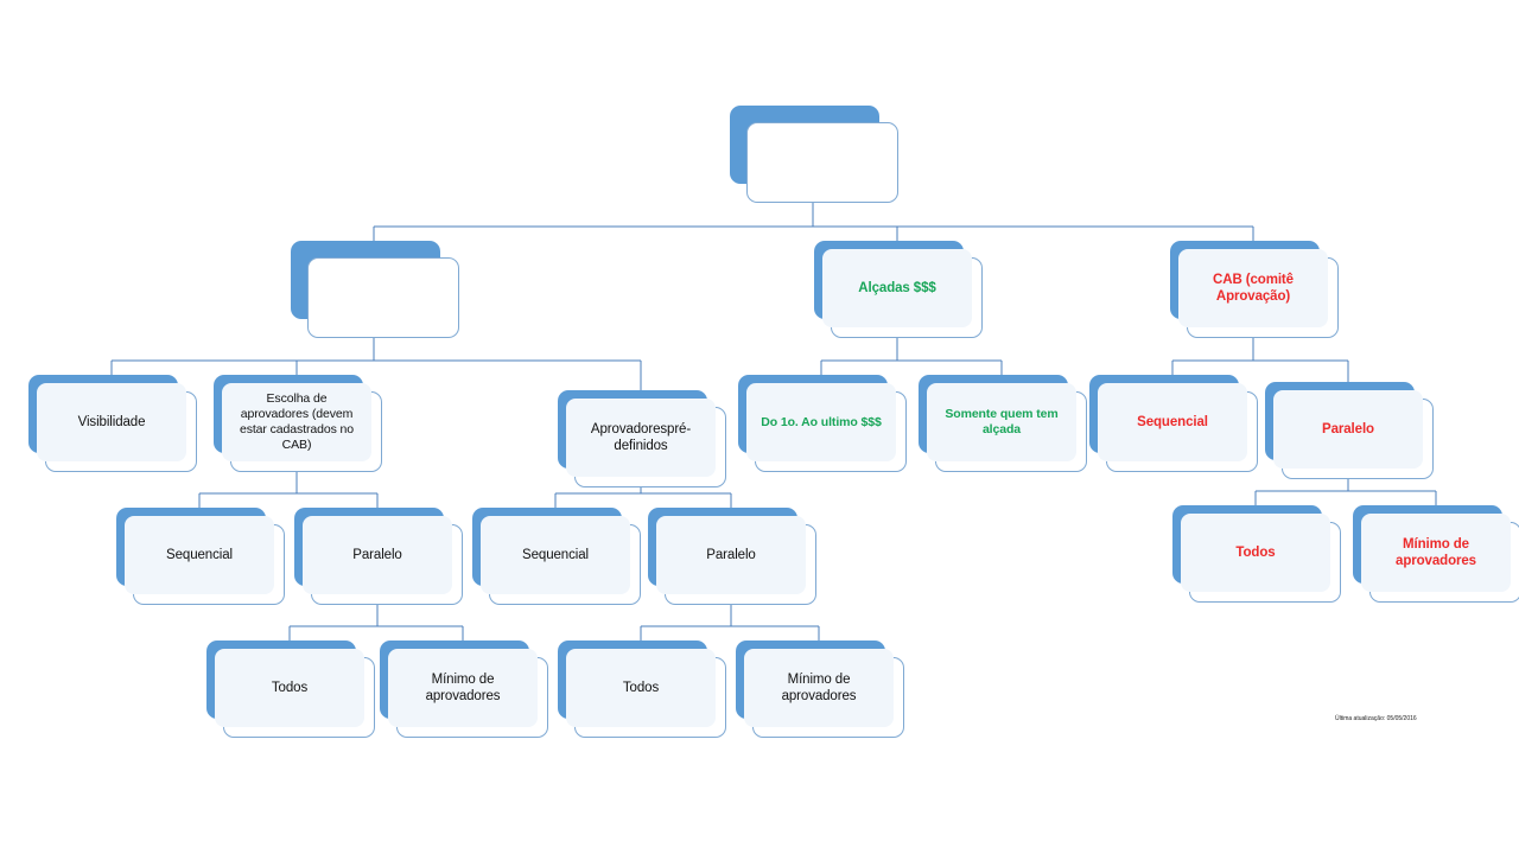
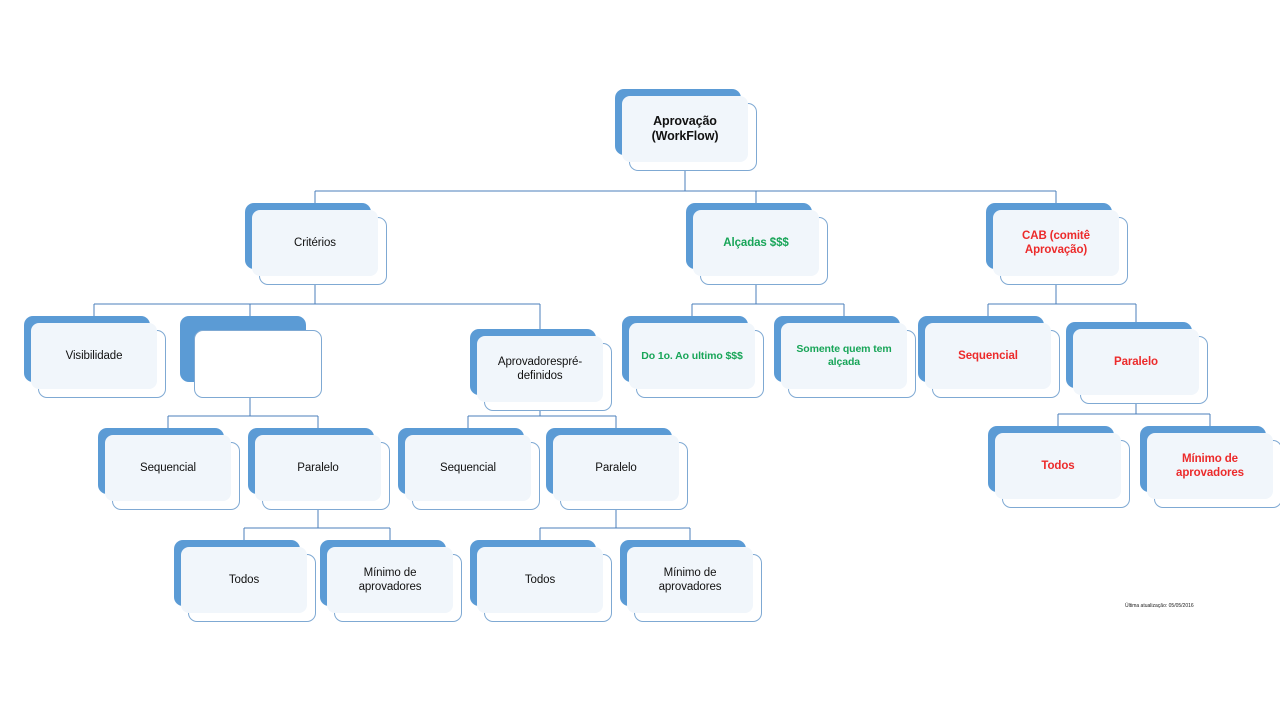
+ Aprovação
+ (WorkFlow)
+ Critérios
  Alçadas $$$
  CAB (comitê
  Aprovação)
  Visibilidade
- Escolha de
- aprovadores (devem
- estar cadastrados no
- CAB)
  Aprovadorespré-
  definidos
  Do 1o. Ao ultimo $$$
  Somente quem tem
  alçada
  Sequencial
  Paralelo
  Sequencial
  Paralelo
  Sequencial
  Paralelo
  Todos
  Mínimo de
  aprovadores
  Todos
  Mínimo de
  aprovadores
  Todos
  Mínimo de
  aprovadores
